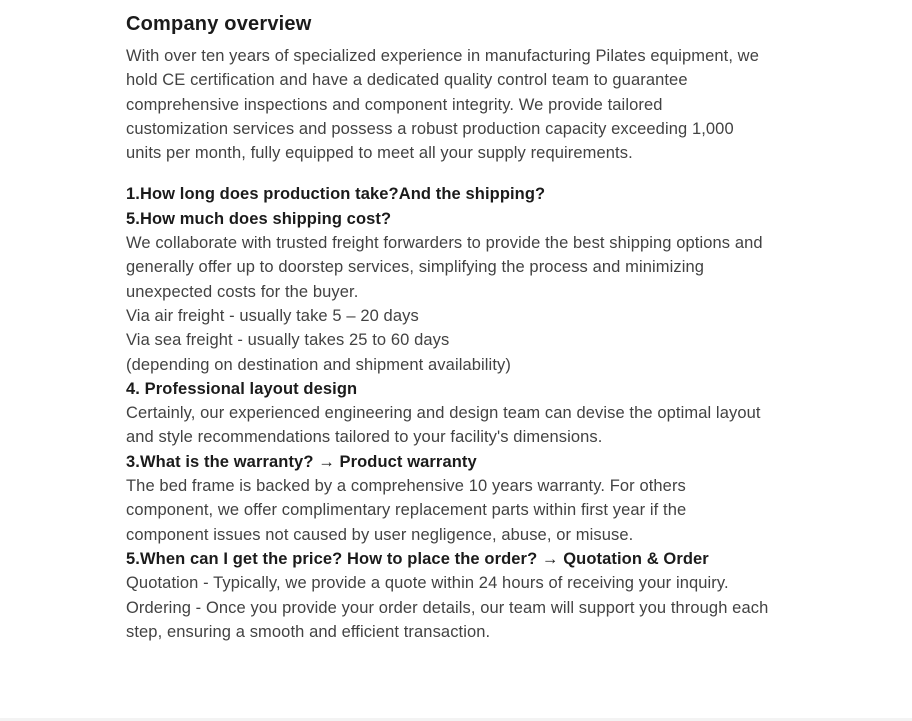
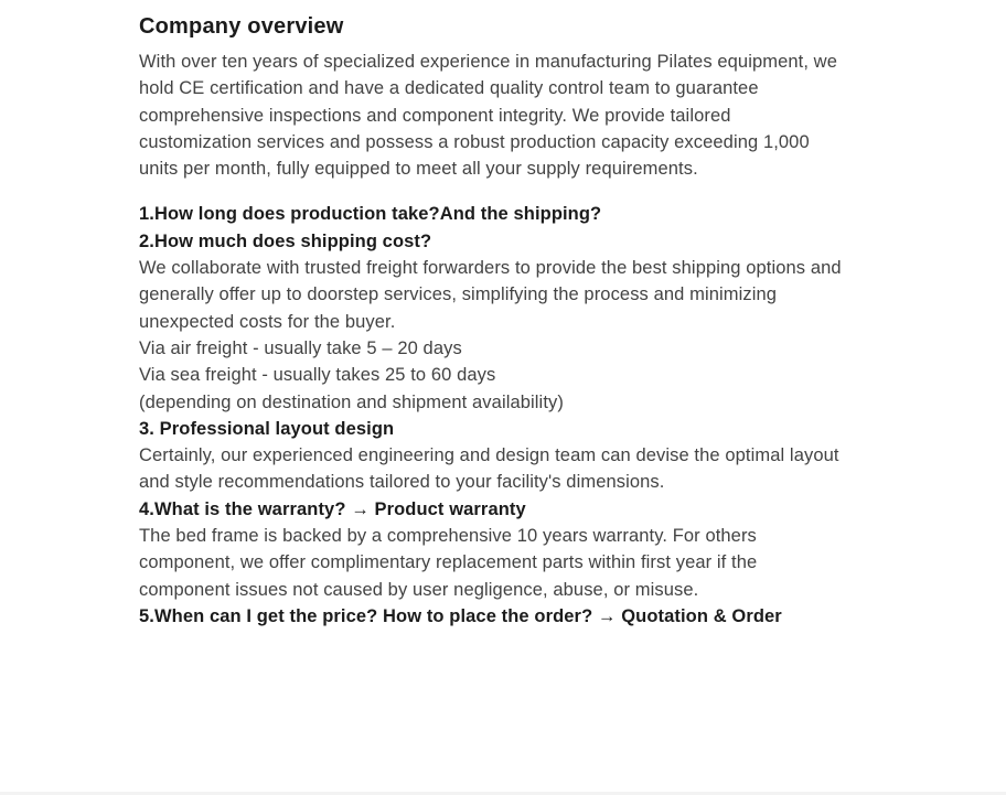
  Company overview
  With over ten years of specialized experience in manufacturing Pilates equipment, we
  hold CE certification and have a dedicated quality control team to guarantee
  comprehensive inspections and component integrity. We provide tailored
  customization services and possess a robust production capacity exceeding 1,000
  units per month, fully equipped to meet all your supply requirements.
  1.How long does production take?And the shipping?
- 5.How much does shipping cost?
+ 2.How much does shipping cost?
  We collaborate with trusted freight forwarders to provide the best shipping options and
  generally offer up to doorstep services, simplifying the process and minimizing
  unexpected costs for the buyer.
  Via air freight - usually take 5 – 20 days
  Via sea freight - usually takes 25 to 60 days
  (depending on destination and shipment availability)
- 4. Professional layout design
+ 3. Professional layout design
  Certainly, our experienced engineering and design team can devise the optimal layout
  and style recommendations tailored to your facility's dimensions.
- 3.What is the warranty? → Product warranty
+ 4.What is the warranty? → Product warranty
  The bed frame is backed by a comprehensive 10 years warranty. For others
  component, we offer complimentary replacement parts within first year if the
  component issues not caused by user negligence, abuse, or misuse.
  5.When can I get the price? How to place the order? → Quotation & Order
- Quotation - Typically, we provide a quote within 24 hours of receiving your inquiry.
- Ordering - Once you provide your order details, our team will support you through each
- step, ensuring a smooth and efficient transaction.
